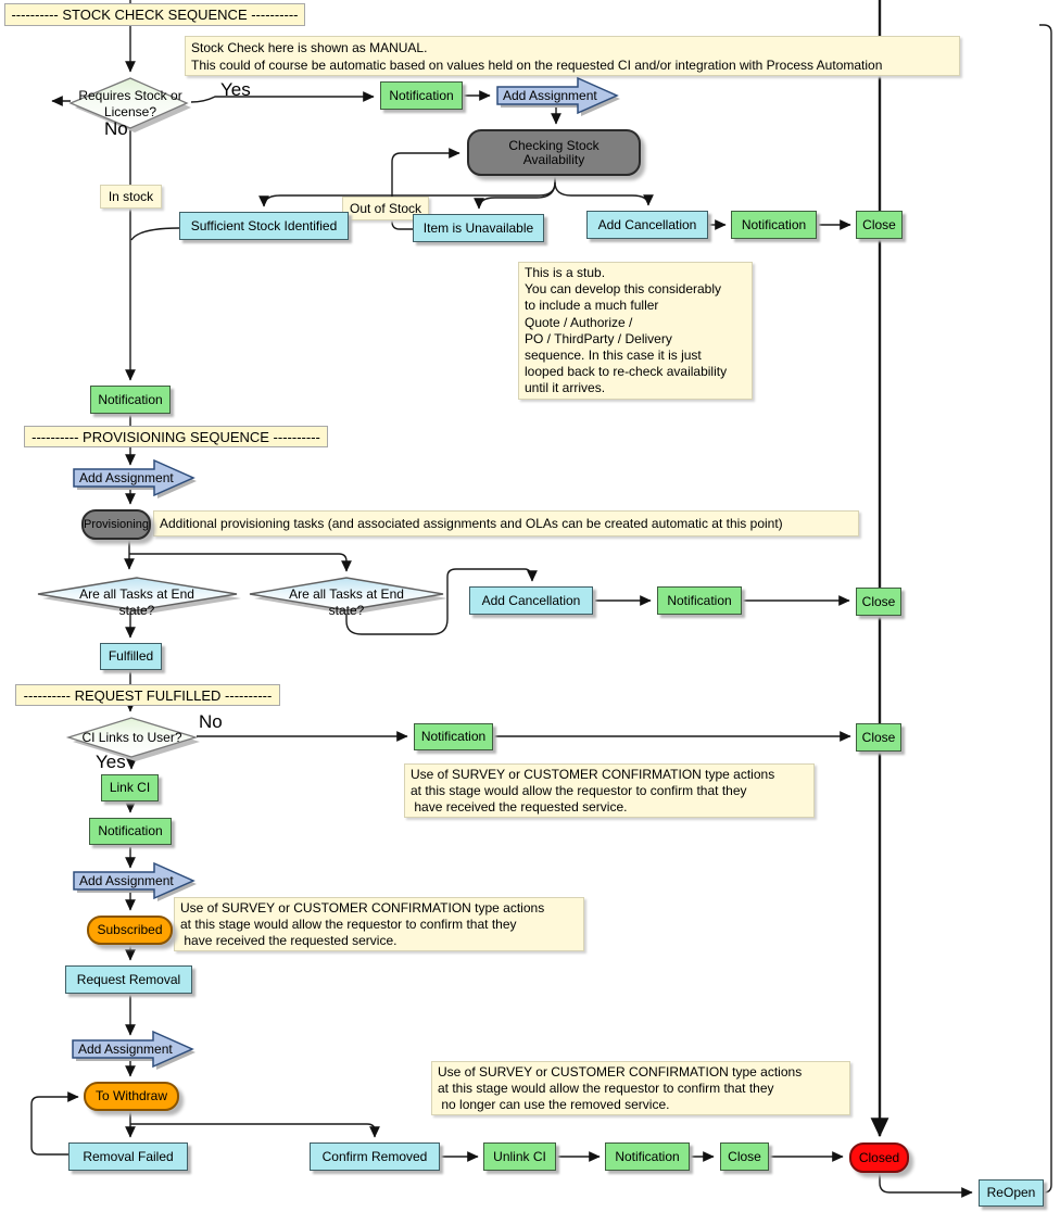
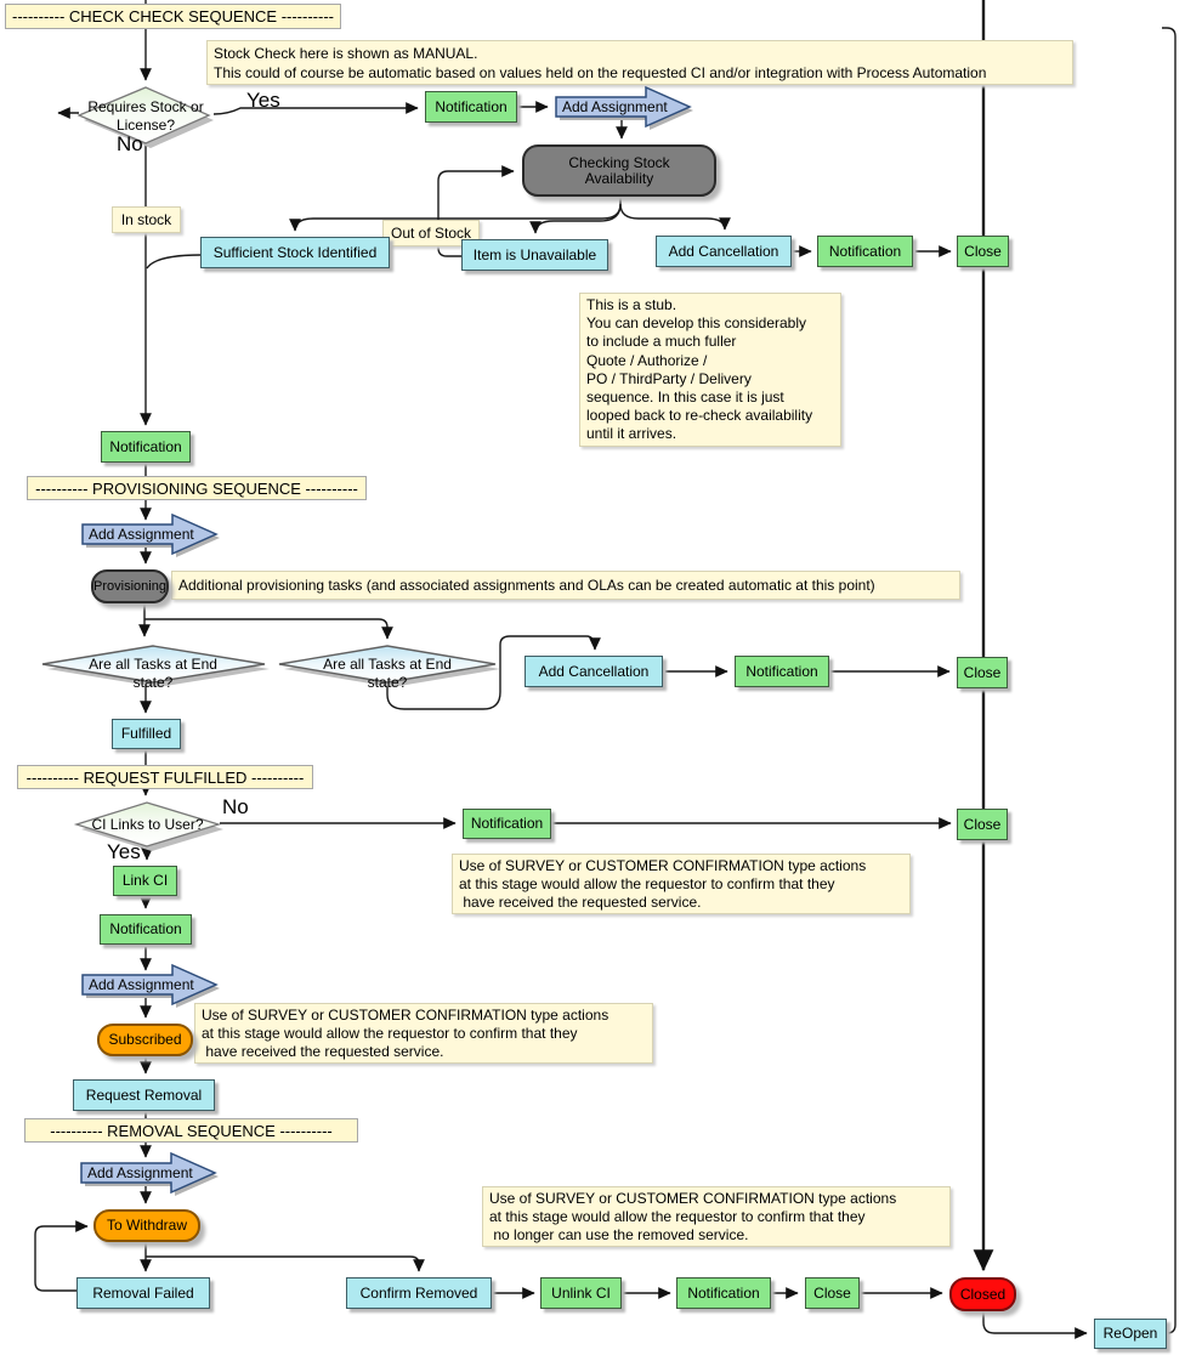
- ---------- STOCK CHECK SEQUENCE ----------
+ ---------- CHECK CHECK SEQUENCE ----------
  ---------- PROVISIONING SEQUENCE ----------
  ---------- REQUEST FULFILLED ----------
+ ---------- REMOVAL SEQUENCE ----------
  Stock Check here is shown as MANUAL.
  This could of course be automatic based on values held on the requested CI and/or integration with Process Automation
  This is a stub.
  You can develop this considerably
  to include a much fuller
  Quote / Authorize /
  PO / ThirdParty / Delivery
  sequence. In this case it is just
  looped back to re-check availability
  until it arrives.
  Additional provisioning tasks (and associated assignments and OLAs can be created automatic at this point)
  Use of SURVEY or CUSTOMER CONFIRMATION type actions
  at this stage would allow the requestor to confirm that they
  have received the requested service.
  Use of SURVEY or CUSTOMER CONFIRMATION type actions
  at this stage would allow the requestor to confirm that they
  have received the requested service.
  Use of SURVEY or CUSTOMER CONFIRMATION type actions
  at this stage would allow the requestor to confirm that they
  no longer can use the removed service.
  In stock
  Out of Stock
  Yes
  No
  No
  Yes
  Requires Stock or
  License?
  Are all Tasks at End
  state?
  Are all Tasks at End
  state?
  CI Links to User?
  Notification
  Add Assignment
  Checking Stock
  Availability
  Sufficient Stock Identified
  Item is Unavailable
  Add Cancellation
  Notification
  Close
  Notification
  Add Assignment
  Provisioning
  Add Cancellation
  Notification
  Close
  Fulfilled
  Notification
  Close
  Link CI
  Notification
  Add Assignment
  Subscribed
  Request Removal
  Add Assignment
  To Withdraw
  Removal Failed
  Confirm Removed
  Unlink CI
  Notification
  Close
  Closed
  ReOpen
